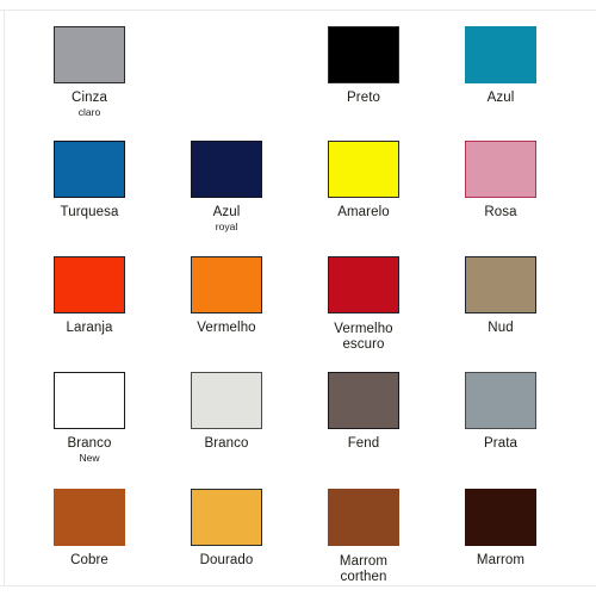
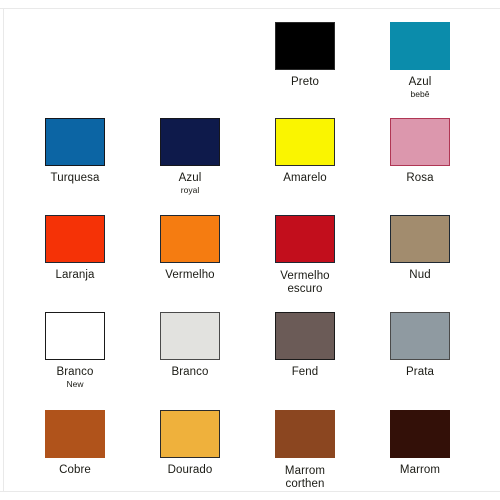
- Cinza
- claro
  Preto
  Azul
+ bebê
  Turquesa
  Azul
  royal
  Amarelo
  Rosa
  Laranja
  Vermelho
  Vermelho
  escuro
  Nud
  Branco
  New
  Branco
  Fend
  Prata
  Cobre
  Dourado
  Marrom
  corthen
  Marrom
